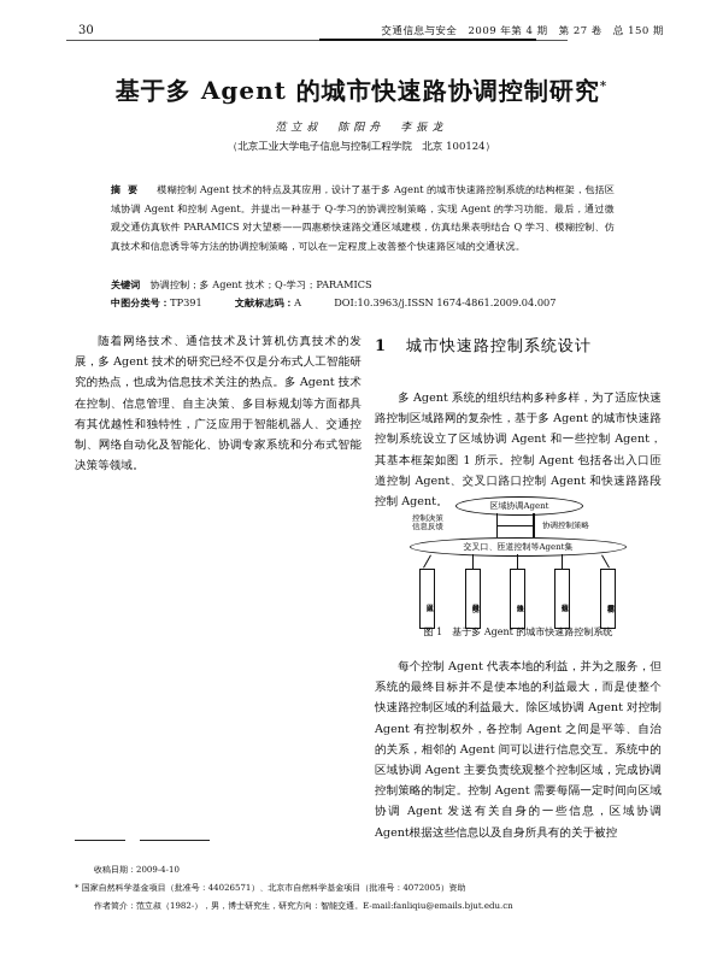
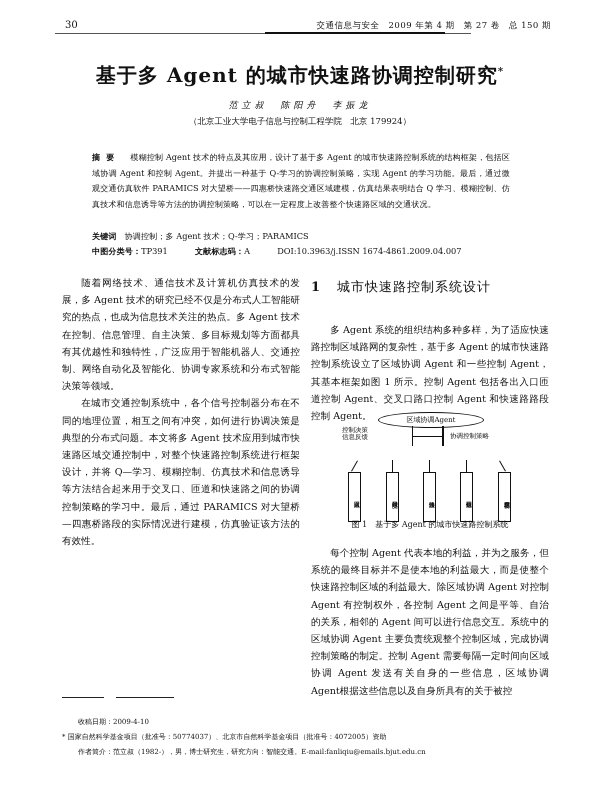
  30
  交通信息与安全 2009 年第 4 期 第 27 卷 总 150 期
  基于多 Agent 的城市快速路协调控制研究*
  范立叔 陈阳舟 李振龙
- （北京工业大学电子信息与控制工程学院 北京 100124）
+ （北京工业大学电子信息与控制工程学院 北京 179924）
  摘要 模糊控制 Agent 技术的特点及其应用，设计了基于多 Agent 的城市快速路控制系统的结构框架，包括区域协调 Agent 和控制 Agent。并提出一种基于 Q-学习的协调控制策略，实现 Agent 的学习功能。最后，通过微观交通仿真软件 PARAMICS 对大望桥——四惠桥快速路交通区域建模，仿真结果表明结合 Q 学习、模糊控制、仿真技术和信息诱导等方法的协调控制策略，可以在一定程度上改善整个快速路区域的交通状况。
  关键词 协调控制；多 Agent 技术；Q-学习；PARAMICS
  中图分类号：TP391 文献标志码：A DOI:10.3963/j.ISSN 1674-4861.2009.04.007
  随着网络技术、通信技术及计算机仿真技术的发展，多 Agent 技术的研究已经不仅是分布式人工智能研究的热点，也成为信息技术关注的热点。多 Agent 技术在控制、信息管理、自主决策、多目标规划等方面都具有其优越性和独特性，广泛应用于智能机器人、交通控制、网络自动化及智能化、协调专家系统和分布式智能决策等领域。
+ 在城市交通控制系统中，各个信号控制器分布在不同的地理位置，相互之间有冲突，如何进行协调决策是典型的分布式问题。本文将多 Agent 技术应用到城市快速路区域交通控制中，对整个快速路控制系统进行框架设计，并将 Q—学习、模糊控制、仿真技术和信息诱导等方法结合起来用于交叉口、匝道和快速路之间的协调控制策略的学习中。最后，通过 PARAMICS 对大望桥—四惠桥路段的实际情况进行建模，仿真验证该方法的有效性。
  1 城市快速路控制系统设计
  多 Agent 系统的组织结构多种多样，为了适应快速路控制区域路网的复杂性，基于多 Agent 的城市快速路控制系统设立了区域协调 Agent 和一些控制 Agent，其基本框架如图 1 所示。控制 Agent 包括各出入口匝道控制 Agent、交叉口路口控制 Agent 和快速路路段控制 Agent。
  区域协调Agent
  控制决策
  信息反馈
  协调控制策略
- 交叉口、匝道控制等Agent集
  图 1 基于多 Agent 的城市快速路控制系统
  每个控制 Agent 代表本地的利益，并为之服务，但系统的最终目标并不是使本地的利益最大，而是使整个快速路控制区域的利益最大。除区域协调 Agent 对控制 Agent 有控制权外，各控制 Agent 之间是平等、自治的关系，相邻的 Agent 间可以进行信息交互。系统中的区域协调 Agent 主要负责统观整个控制区域，完成协调控制策略的制定。控制 Agent 需要每隔一定时间向区域协调 Agent 发送有关自身的一些信息，区域协调 Agent根据这些信息以及自身所具有的关于被控
  收稿日期：2009-4-10
- * 国家自然科学基金项目（批准号：44026571）、北京市自然科学基金项目（批准号：4072005）资助
+ * 国家自然科学基金项目（批准号：50774037）、北京市自然科学基金项目（批准号：4072005）资助
  作者简介：范立叔（1982-），男，博士研究生，研究方向：智能交通。E-mail:fanliqiu@emails.bjut.edu.cn
